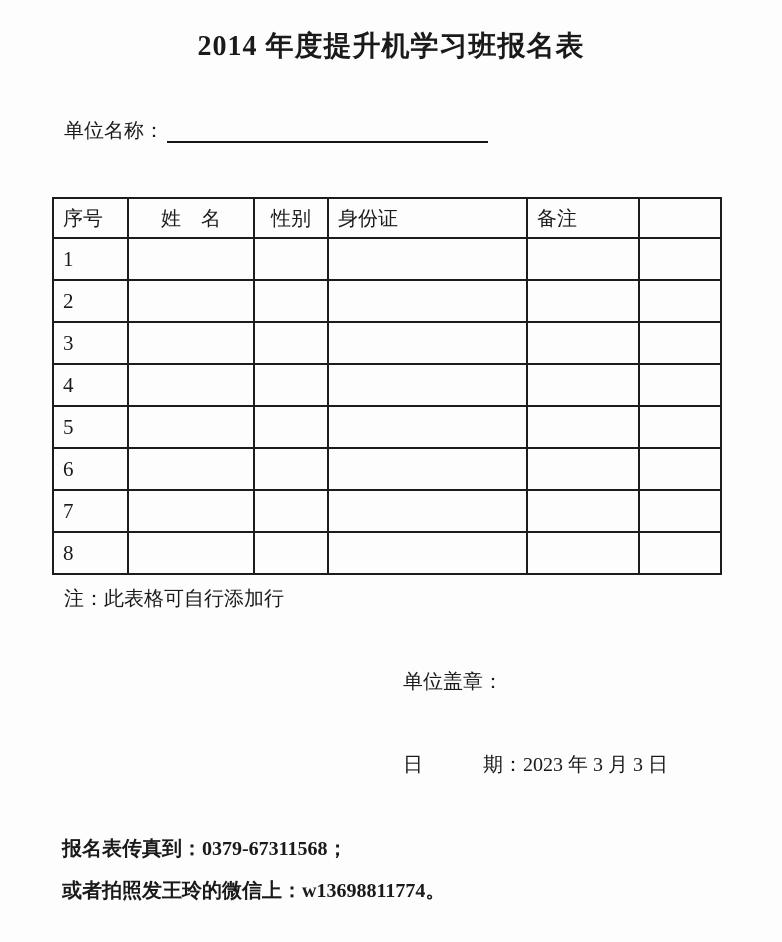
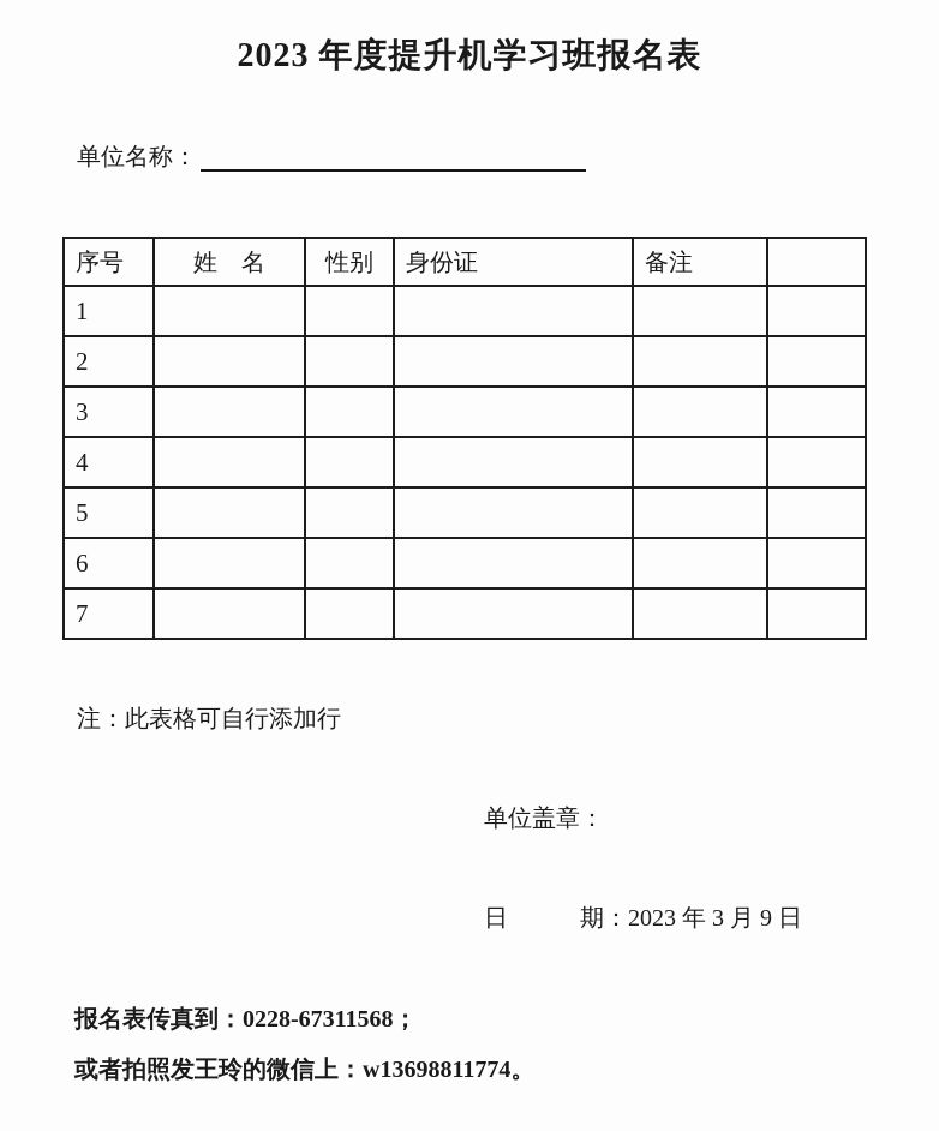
- 2014 年度提升机学习班报名表
+ 2023 年度提升机学习班报名表
  单位名称：
  序号	姓 名	性别	身份证	备注
  1
  2
  3
  4
  5
  6
  7
- 8
  注：此表格可自行添加行
  单位盖章：
- 日 期：2023 年 3 月 3 日
+ 日 期：2023 年 3 月 9 日
- 报名表传真到：0379-67311568；
+ 报名表传真到：0228-67311568；
  或者拍照发王玲的微信上：w13698811774。
